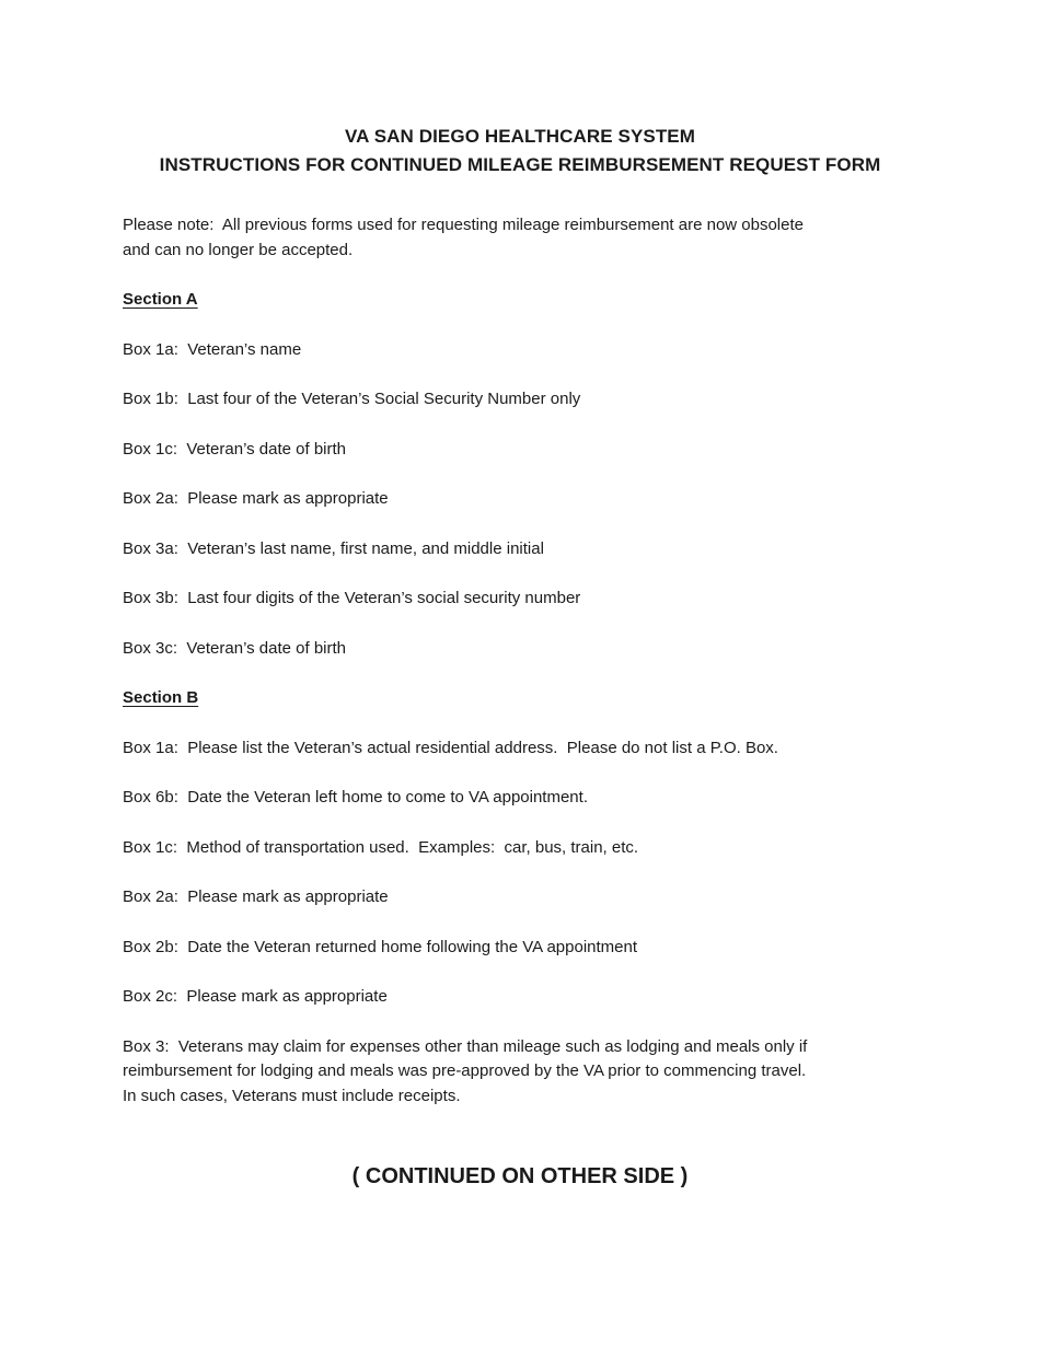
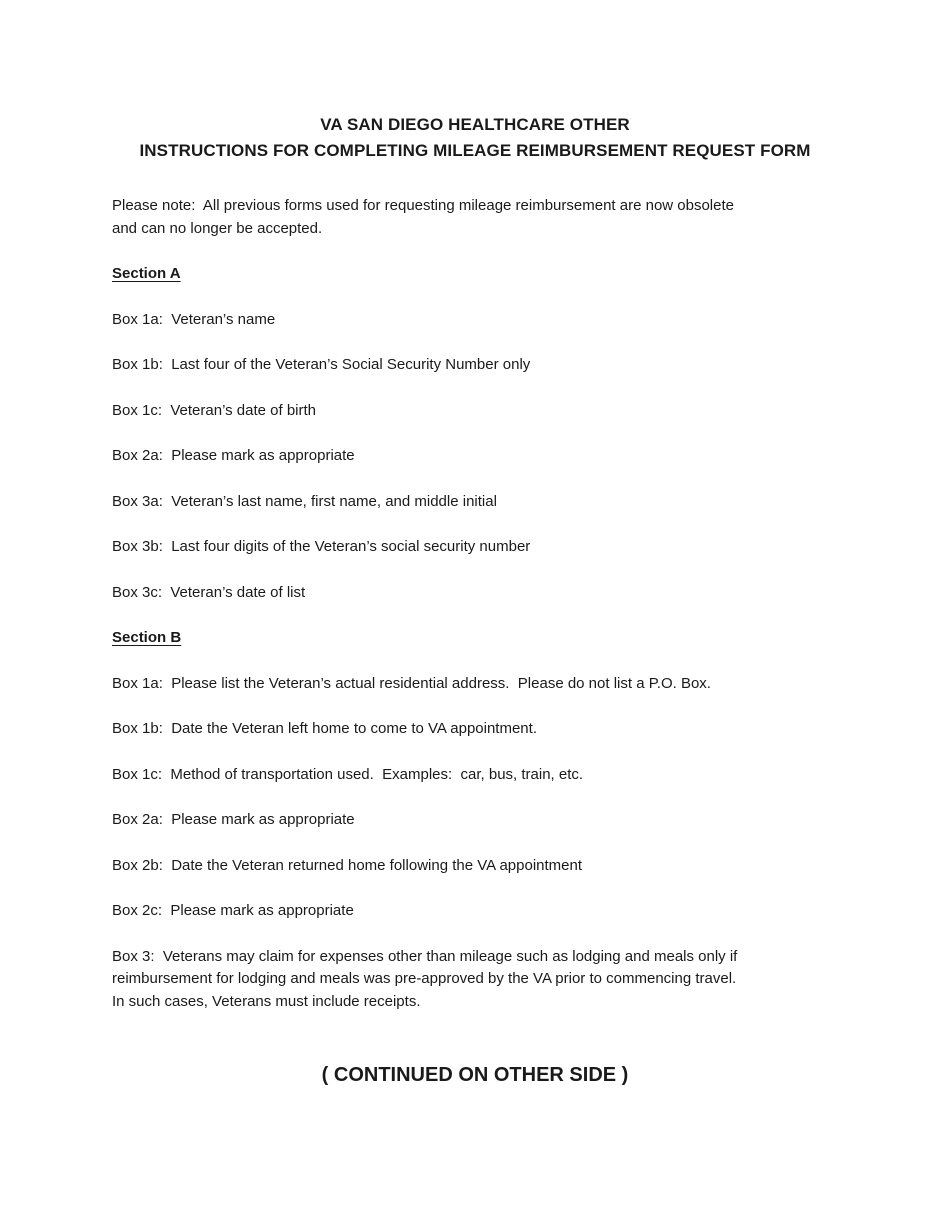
- VA SAN DIEGO HEALTHCARE SYSTEM
+ VA SAN DIEGO HEALTHCARE OTHER
- INSTRUCTIONS FOR CONTINUED MILEAGE REIMBURSEMENT REQUEST FORM
+ INSTRUCTIONS FOR COMPLETING MILEAGE REIMBURSEMENT REQUEST FORM
  Please note: All previous forms used for requesting mileage reimbursement are now obsolete
  and can no longer be accepted.
  Section A
  Box 1a: Veteran’s name
  Box 1b: Last four of the Veteran’s Social Security Number only
  Box 1c: Veteran’s date of birth
  Box 2a: Please mark as appropriate
  Box 3a: Veteran’s last name, first name, and middle initial
  Box 3b: Last four digits of the Veteran’s social security number
- Box 3c: Veteran’s date of birth
+ Box 3c: Veteran’s date of list
  Section B
  Box 1a: Please list the Veteran’s actual residential address. Please do not list a P.O. Box.
- Box 6b: Date the Veteran left home to come to VA appointment.
+ Box 1b: Date the Veteran left home to come to VA appointment.
  Box 1c: Method of transportation used. Examples: car, bus, train, etc.
  Box 2a: Please mark as appropriate
  Box 2b: Date the Veteran returned home following the VA appointment
  Box 2c: Please mark as appropriate
  Box 3: Veterans may claim for expenses other than mileage such as lodging and meals only if
  reimbursement for lodging and meals was pre-approved by the VA prior to commencing travel.
  In such cases, Veterans must include receipts.
  ( CONTINUED ON OTHER SIDE )
